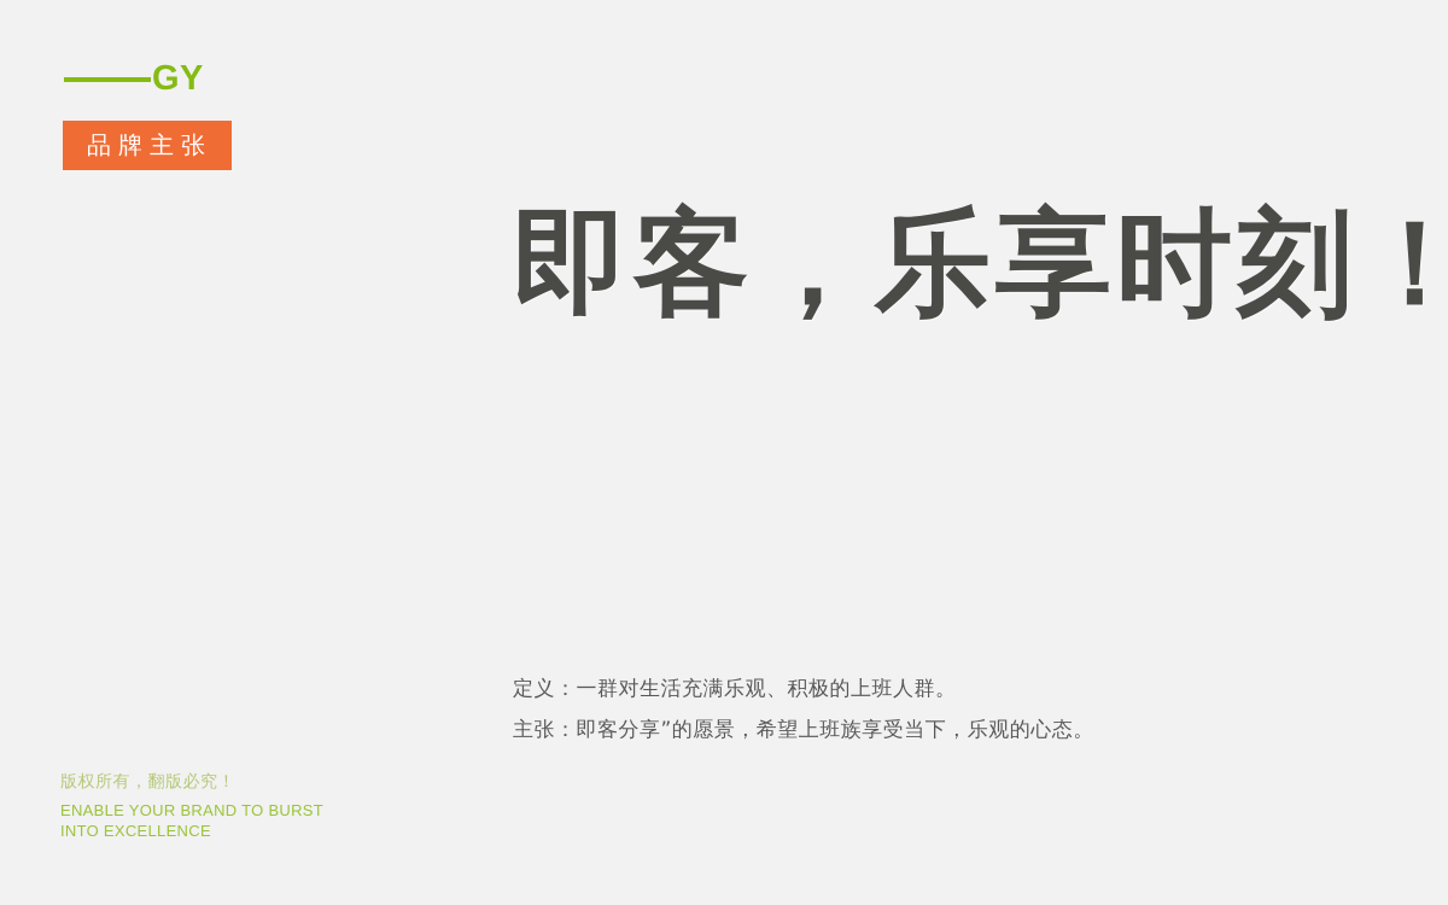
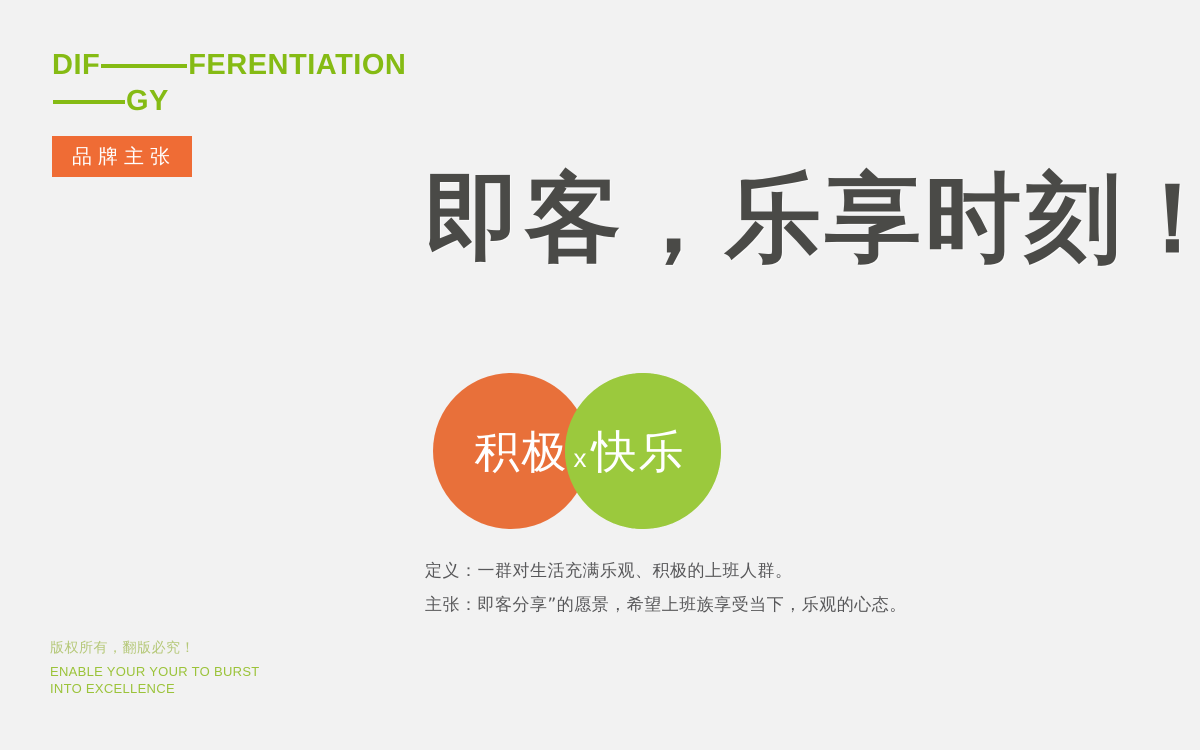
+ DIF
+ FERENTIATION
  GY
  品牌主张
  即客，乐享时刻！
+ 积极
+ x
+ 快乐
  定义：一群对生活充满乐观、积极的上班人群。
  主张：即客分享”的愿景，希望上班族享受当下，乐观的心态。
  版权所有，翻版必究！
- ENABLE YOUR BRAND TO BURST
+ ENABLE YOUR YOUR TO BURST
  INTO EXCELLENCE
